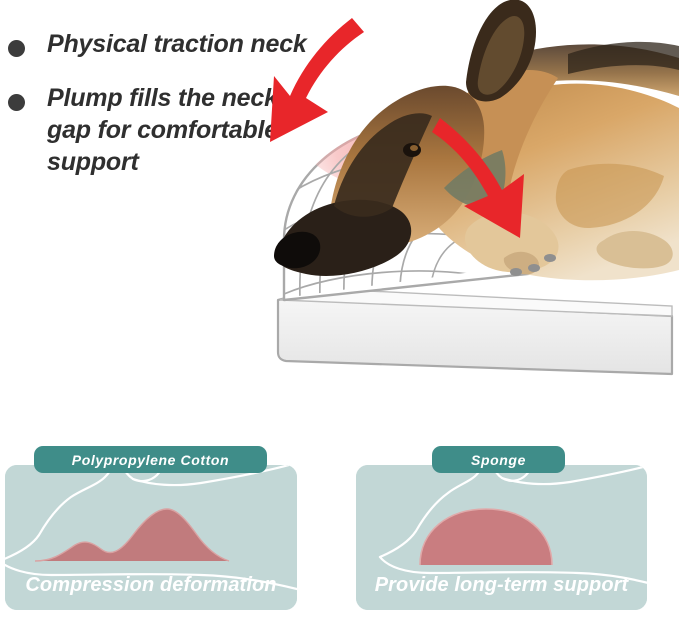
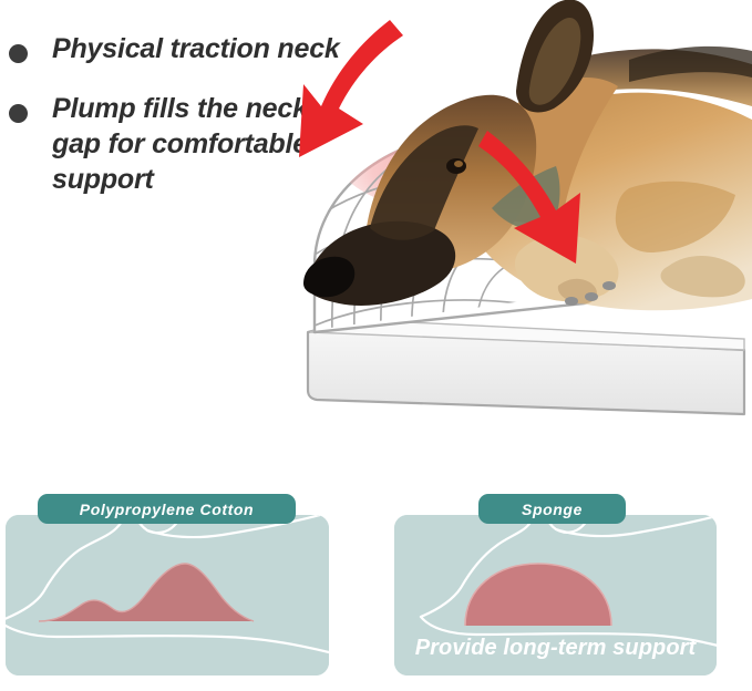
  Physical traction neck
  Plump fills the neck gap for comfortabl support
  Polypropylene Cotton
- Compression deformation
  Sponge
  Provide long-term support
